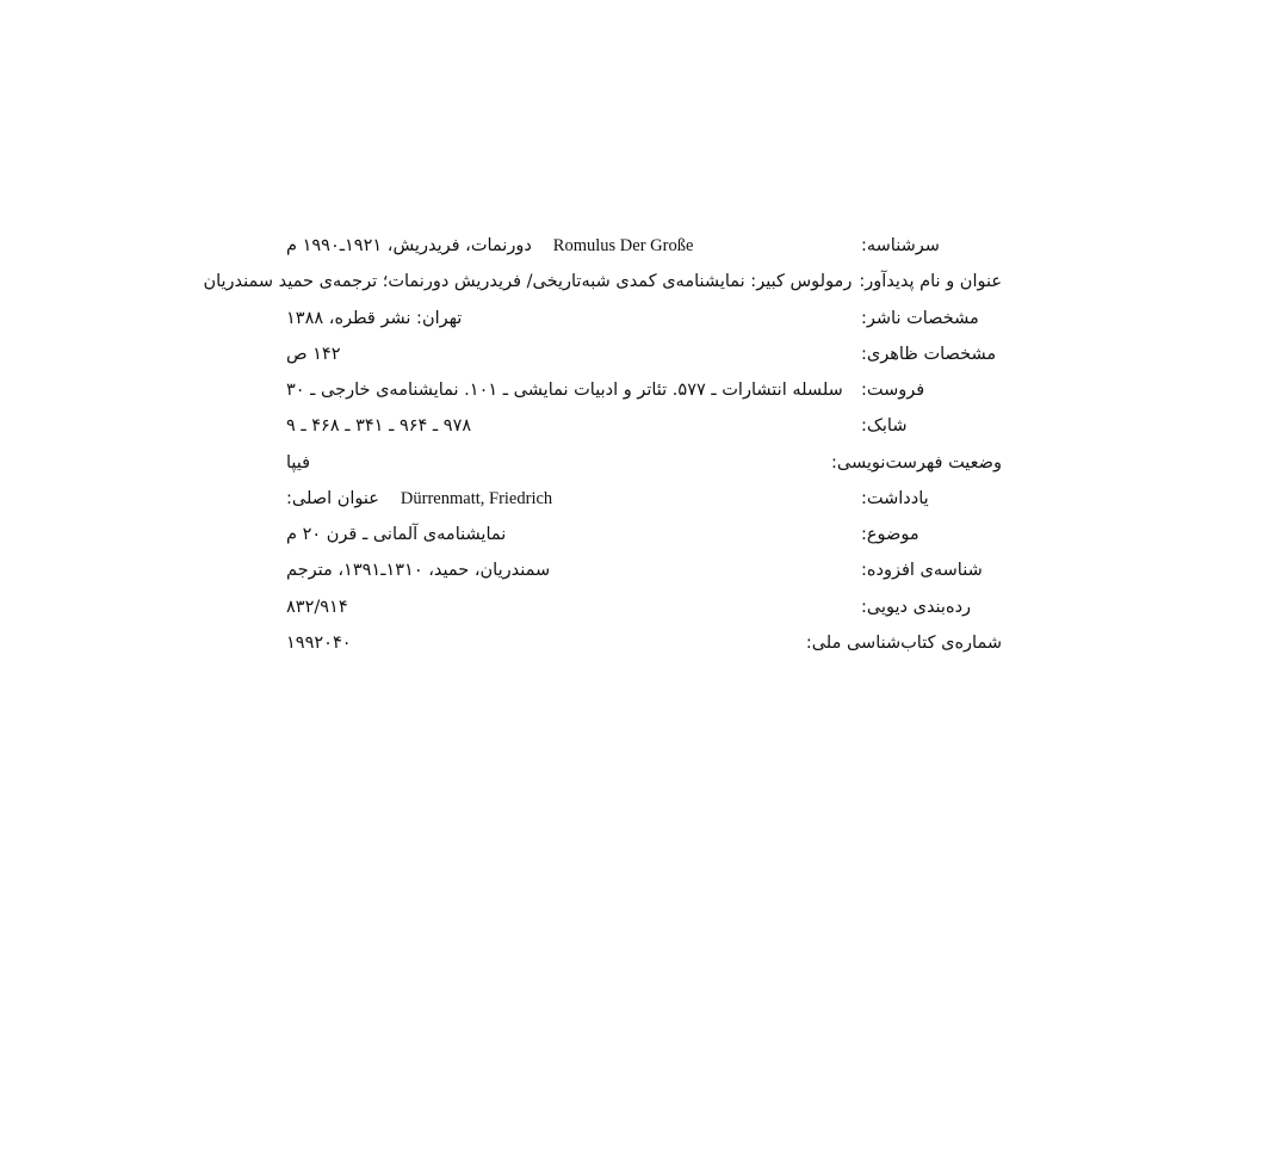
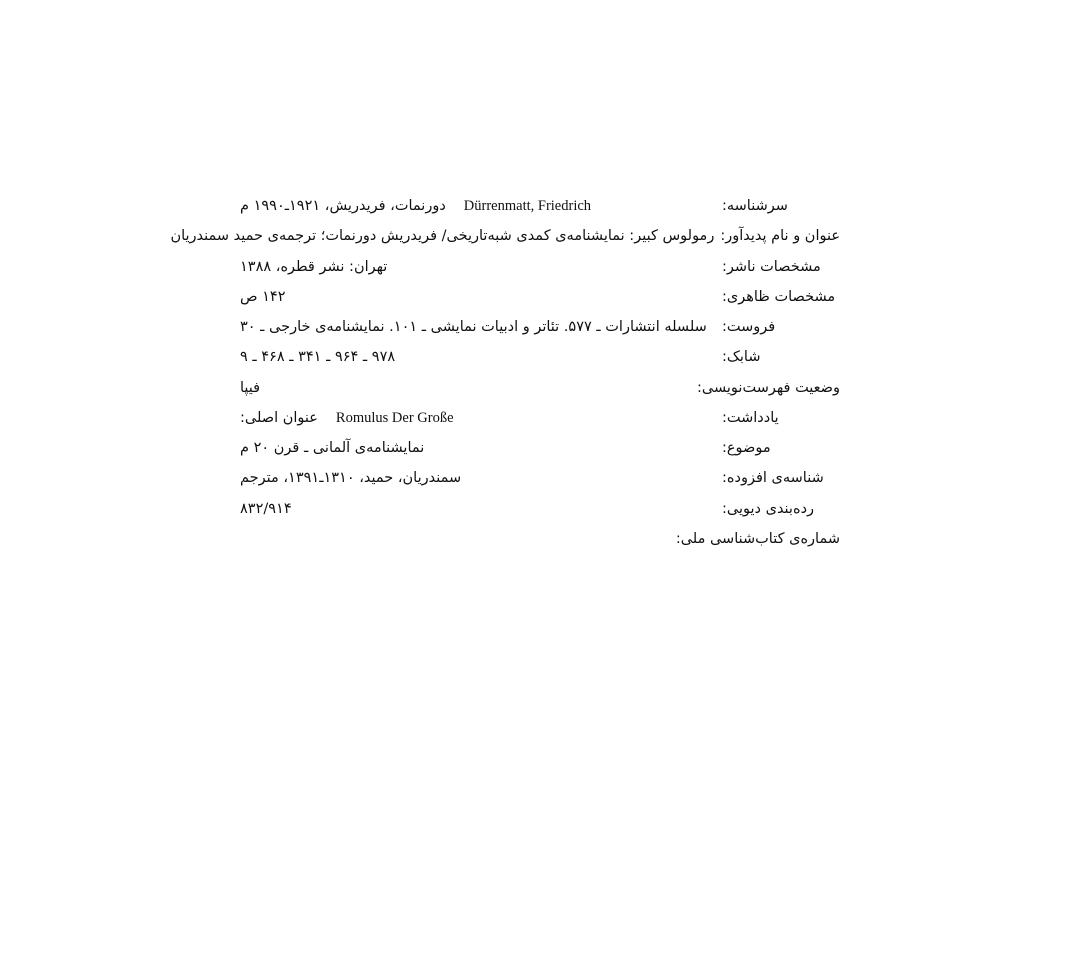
  سرشناسه:
- Romulus Der Große
+ Dürrenmatt, Friedrich
  دورنمات، فریدریش، ۱۹۲۱ـ۱۹۹۰ م
  عنوان و نام پدیدآور:
  رمولوس کبیر: نمایشنامه‌ی کمدی شبه‌تاریخی/ فریدریش دورنمات؛ ترجمه‌ی حمید سمندریان
  مشخصات ناشر:
  تهران: نشر قطره، ۱۳۸۸
  مشخصات ظاهری:
  ۱۴۲ ص
  فروست:
  سلسله انتشارات ـ ۵۷۷. تئاتر و ادبیات نمایشی ـ ۱۰۱. نمایشنامه‌ی خارجی ـ ۳۰
  شابک:
  ۹۷۸ ـ ۹۶۴ ـ ۳۴۱ ـ ۴۶۸ ـ ۹
  وضعیت فهرست‌نویسی:
  فیپا
  یادداشت:
- Dürrenmatt, Friedrich
+ Romulus Der Große
  عنوان اصلی:
  موضوع:
  نمایشنامه‌ی آلمانی ـ قرن ۲۰ م
  شناسه‌ی افزوده:
  سمندریان، حمید، ۱۳۱۰ـ۱۳۹۱، مترجم
  رده‌بندی دیویی:
  ۸۳۲/۹۱۴
  شماره‌ی کتاب‌شناسی ملی:
- ۱۹۹۲۰۴۰
